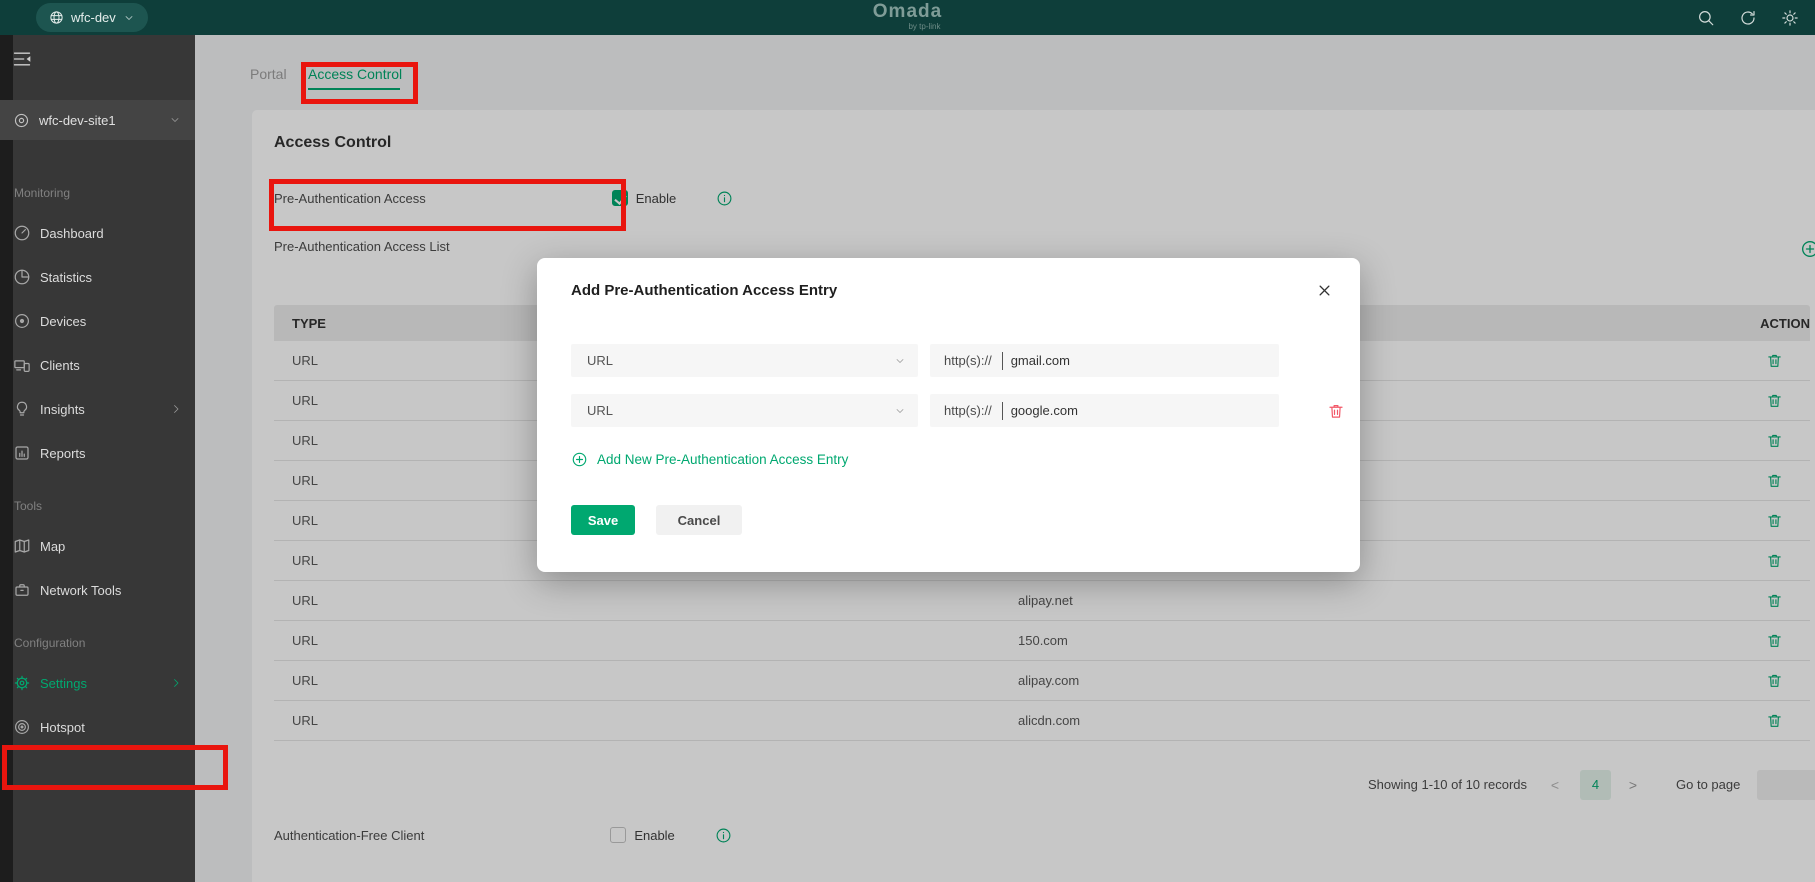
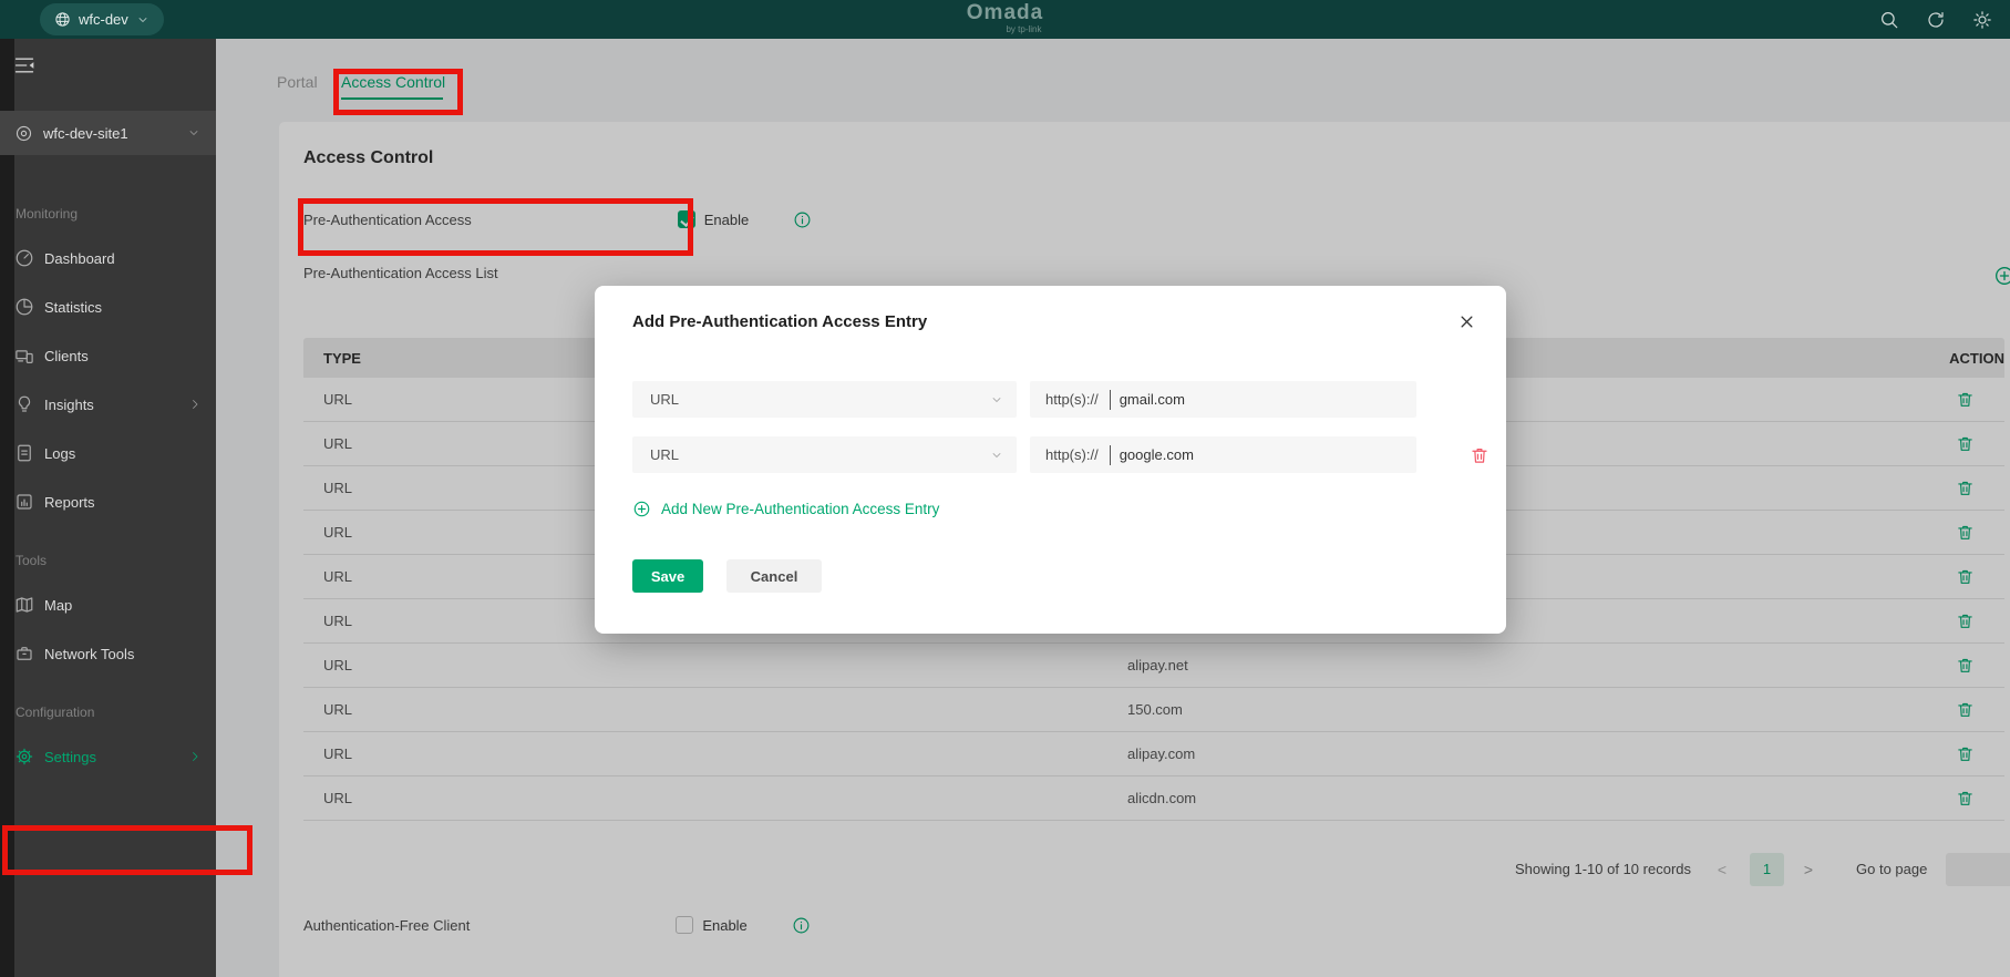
  wfc-dev
  Omada
  by tp-link
  wfc-dev-site1
  Monitoring
  Dashboard
  Statistics
- Devices
  Clients
  Insights
+ Logs
  Reports
  Tools
  Map
  Network Tools
  Configuration
  Settings
- Hotspot
  Portal
  Access Control
  Access Control
  Pre-Authentication Access
  Enable
  Pre-Authentication Access List
  TYPE
  ACTION
  URL
  URL
  URL
  URL
  URL
  URL
  URL
  alipay.net
  URL
  150.com
  URL
  alipay.com
  URL
  alicdn.com
  Showing 1-10 of 10 records
  <
- 4
+ 1
  >
  Go to page
  Authentication-Free Client
  Enable
  Add Pre-Authentication Access Entry
  URL
  http(s)://
  gmail.com
  URL
  http(s)://
  google.com
  Add New Pre-Authentication Access Entry
  Save
  Cancel
